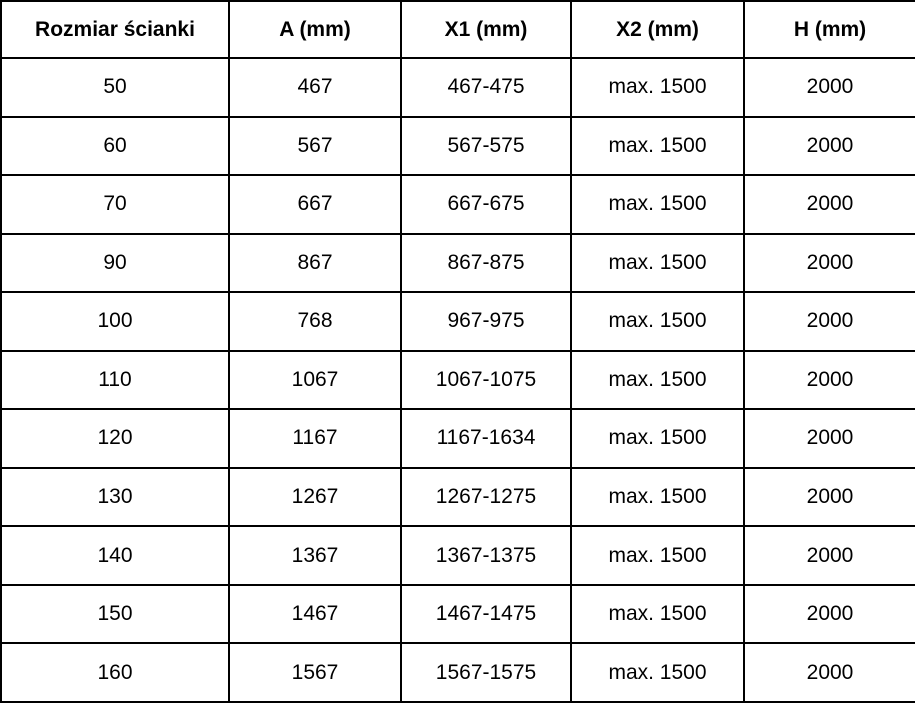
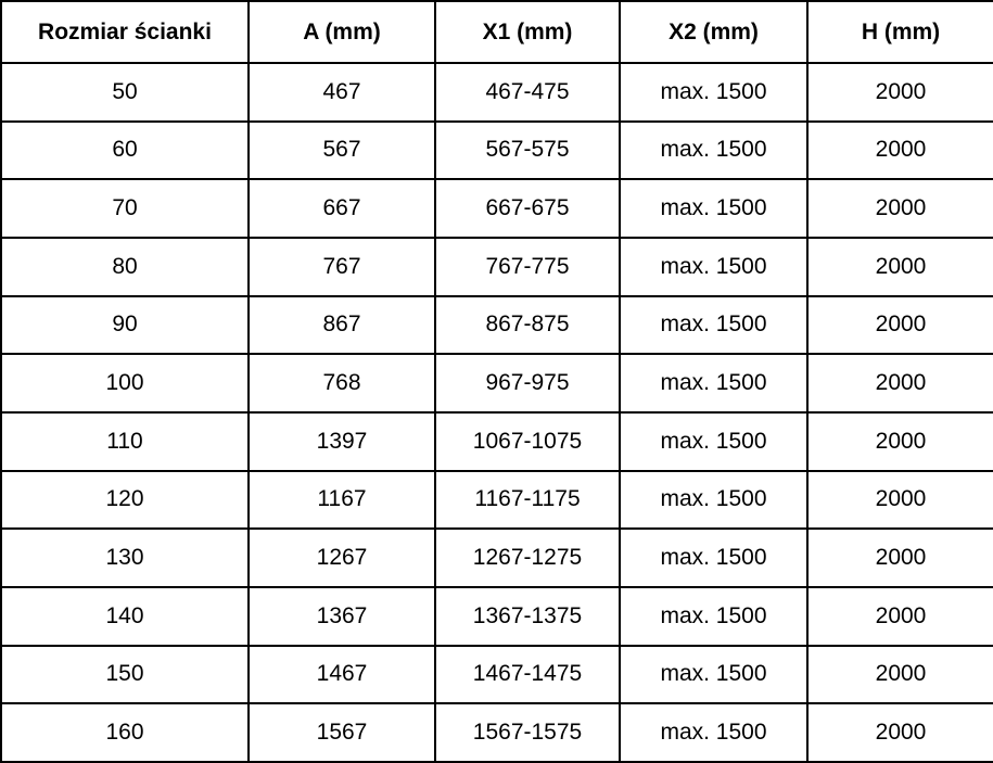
  Rozmiar ścianki	A (mm)	X1 (mm)	X2 (mm)	H (mm)
  50	467	467-475	max. 1500	2000
  60	567	567-575	max. 1500	2000
  70	667	667-675	max. 1500	2000
+ 80	767	767-775	max. 1500	2000
  90	867	867-875	max. 1500	2000
  100	768	967-975	max. 1500	2000
- 110	1067	1067-1075	max. 1500	2000
+ 110	1397	1067-1075	max. 1500	2000
- 120	1167	1167-1634	max. 1500	2000
+ 120	1167	1167-1175	max. 1500	2000
  130	1267	1267-1275	max. 1500	2000
  140	1367	1367-1375	max. 1500	2000
  150	1467	1467-1475	max. 1500	2000
  160	1567	1567-1575	max. 1500	2000
